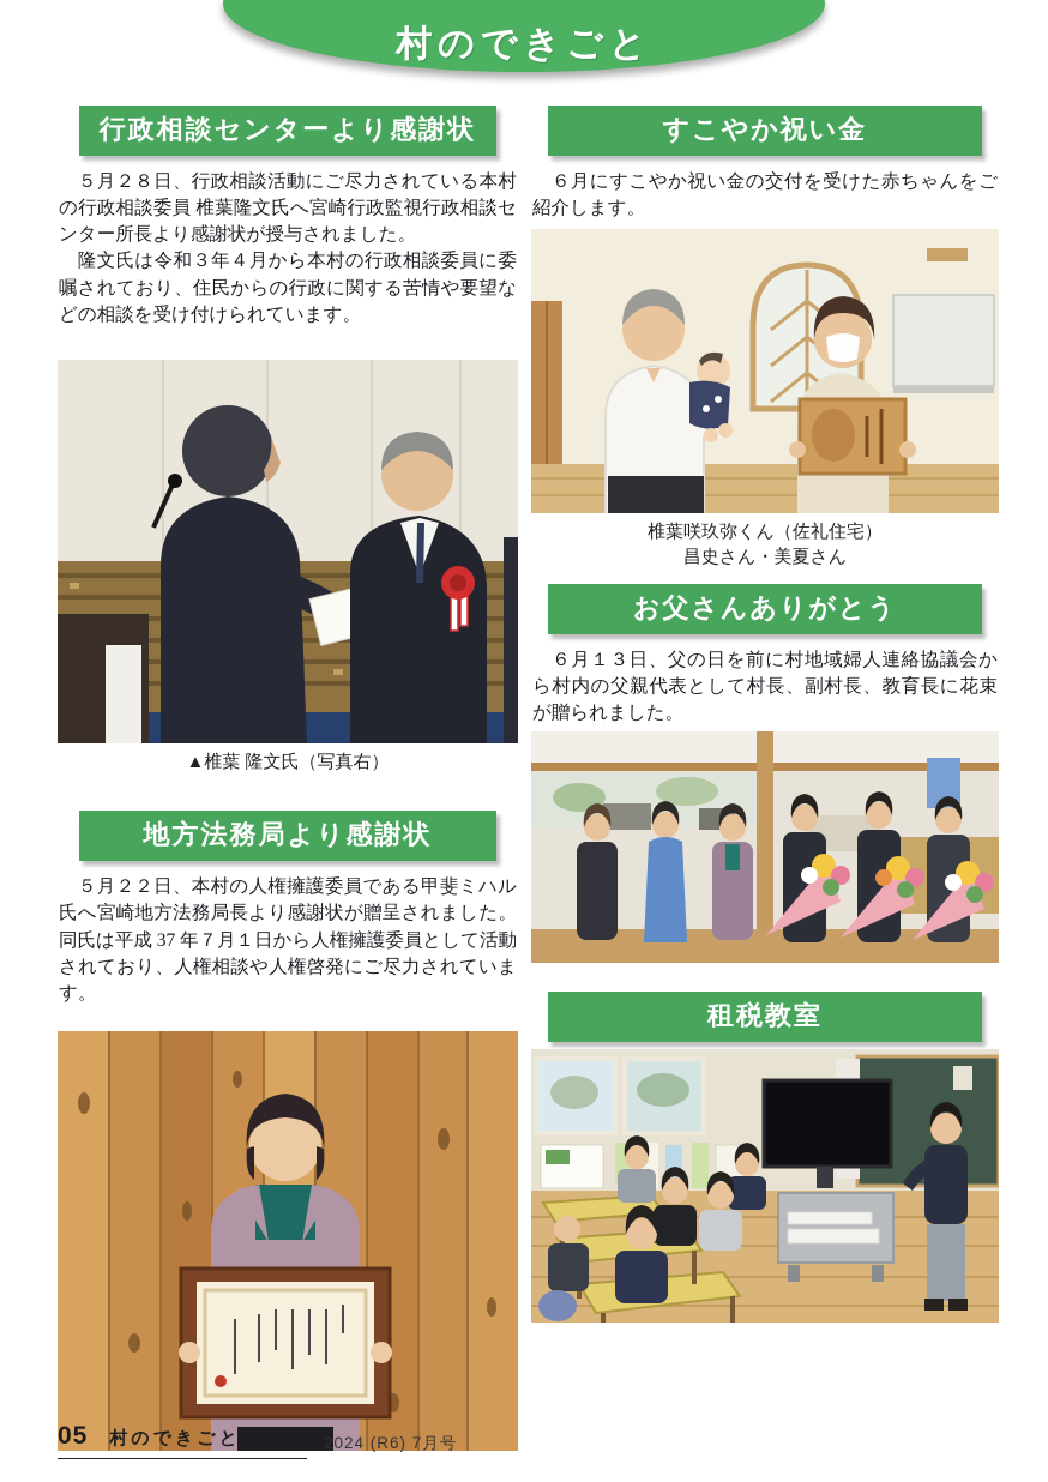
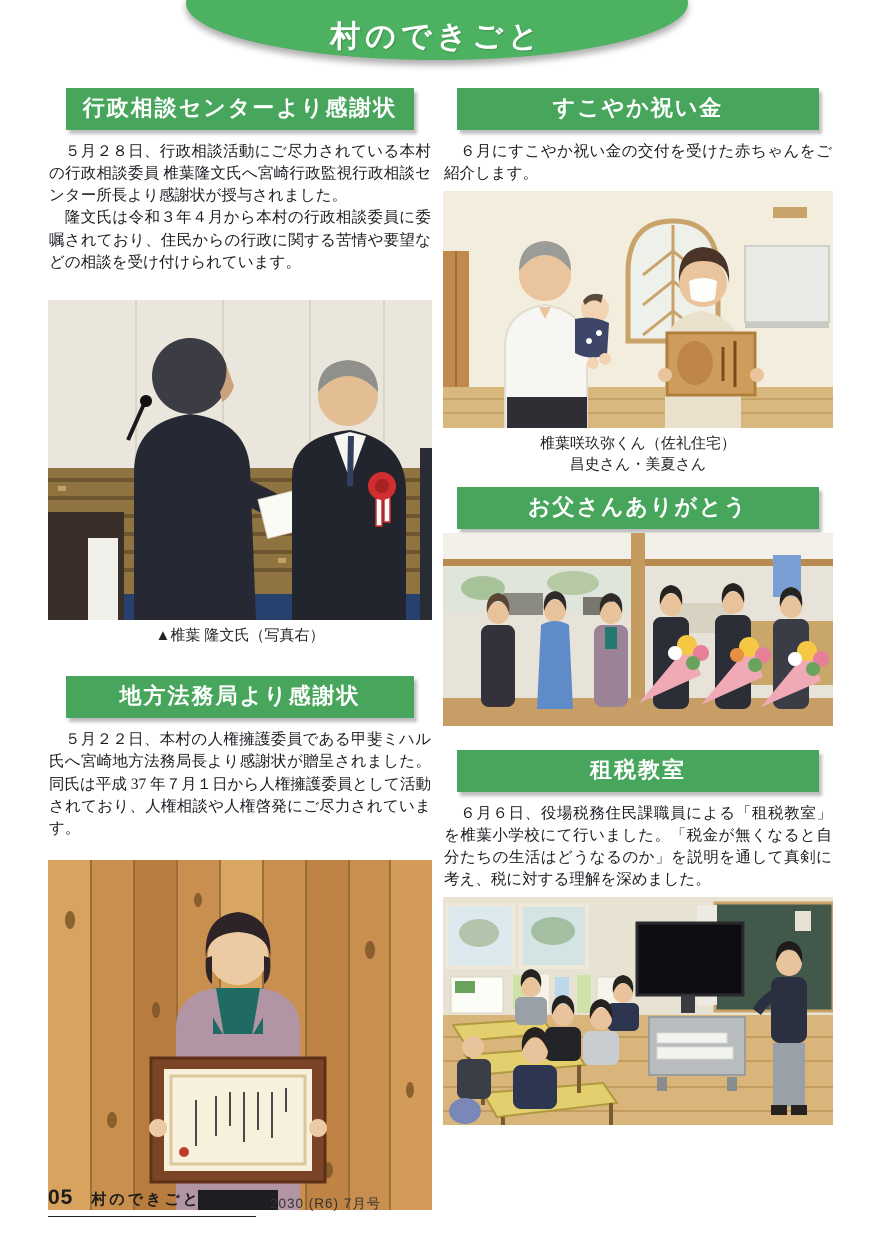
  村のできごと
  行政相談センターより感謝状
  ５月２８日、行政相談活動にご尽力されている本村の行政相談委員 椎葉隆文氏へ宮崎行政監視行政相談センター所長より感謝状が授与されました。
  隆文氏は令和３年４月から本村の行政相談委員に委嘱されており、住民からの行政に関する苦情や要望などの相談を受け付けられています。
  ▲椎葉 隆文氏（写真右）
  地方法務局より感謝状
  ５月２２日、本村の人権擁護委員である甲斐ミハル氏へ宮崎地方法務局長より感謝状が贈呈されました。同氏は平成 37 年７月１日から人権擁護委員として活動されており、人権相談や人権啓発にご尽力されています。
  すこやか祝い金
  ６月にすこやか祝い金の交付を受けた赤ちゃんをご紹介します。
  椎葉咲玖弥くん（佐礼住宅）
  昌史さん・美夏さん
  お父さんありがとう
- ６月１３日、父の日を前に村地域婦人連絡協議会から村内の父親代表として村長、副村長、教育長に花束が贈られました。
  租税教室
+ ６月６日、役場税務住民課職員による「租税教室」を椎葉小学校にて行いました。「税金が無くなると自分たちの生活はどうなるのか」を説明を通して真剣に考え、税に対する理解を深めました。
  05
  村のできごと
- 2024 (R6) 7月号
+ 2030 (R6) 7月号
